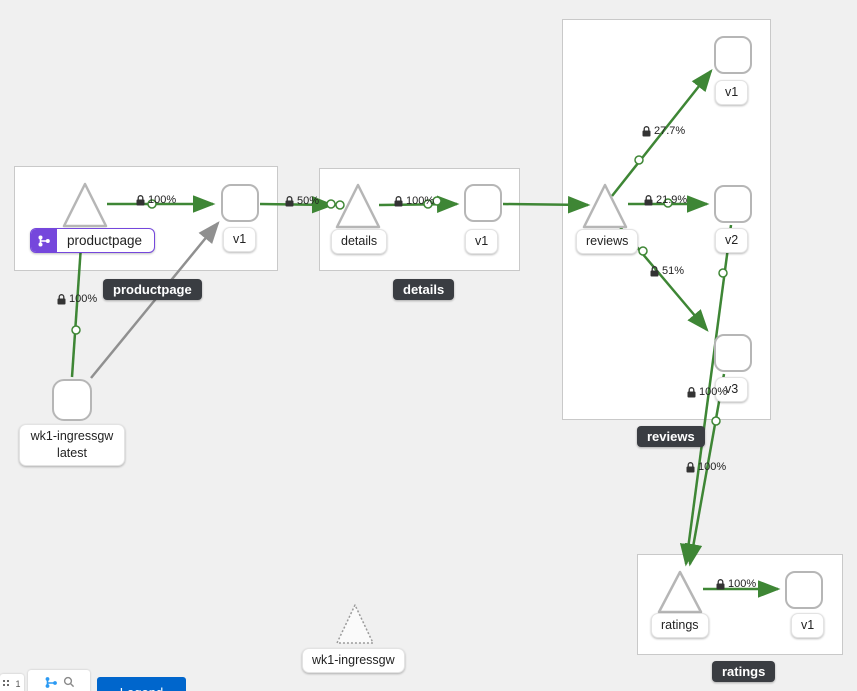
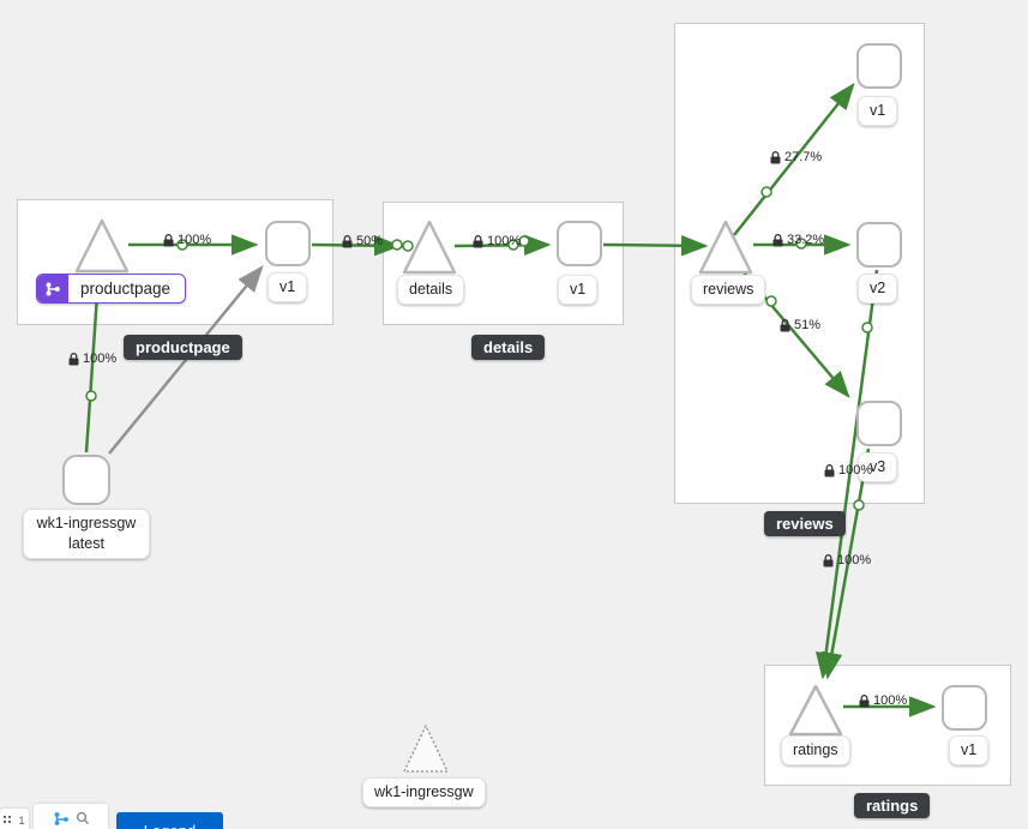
  productpage
  v1
  details
  v1
  reviews
  v1
  v2
  v3
  wk1-ingressgw
  latest
  wk1-ingressgw
  ratings
  v1
  productpage
  details
  reviews
  ratings
  100%
  100%
  50%
  100%
  27.7%
- 21.9%
+ 33.2%
  51%
  100%
  100%
  100%
  1
